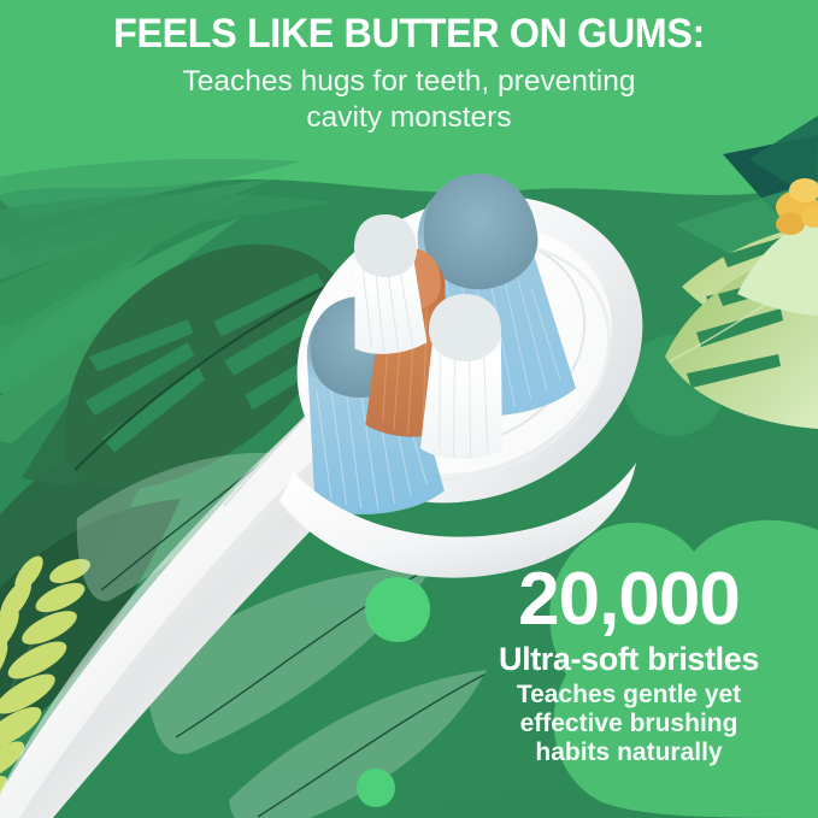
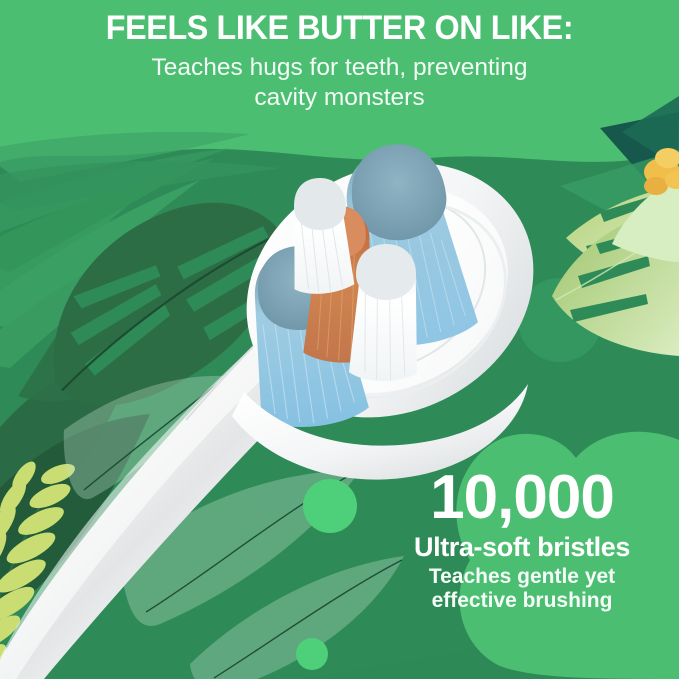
- FEELS LIKE BUTTER ON GUMS:
+ FEELS LIKE BUTTER ON LIKE:
  Teaches hugs for teeth, preventing
  cavity monsters
- 20,000
+ 10,000
  Ultra-soft bristles
  Teaches gentle yet
  effective brushing
- habits naturally
